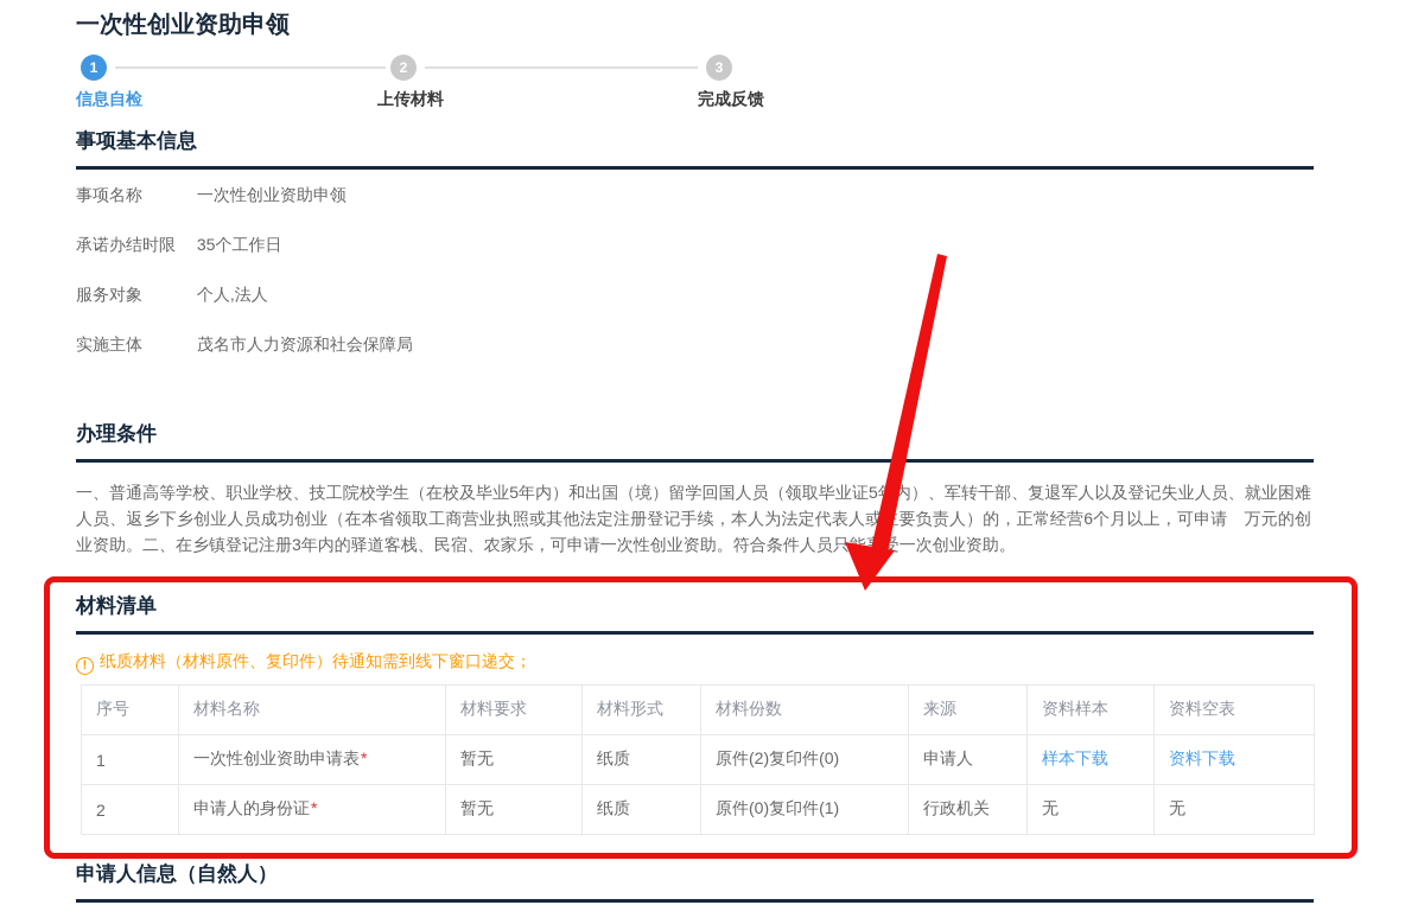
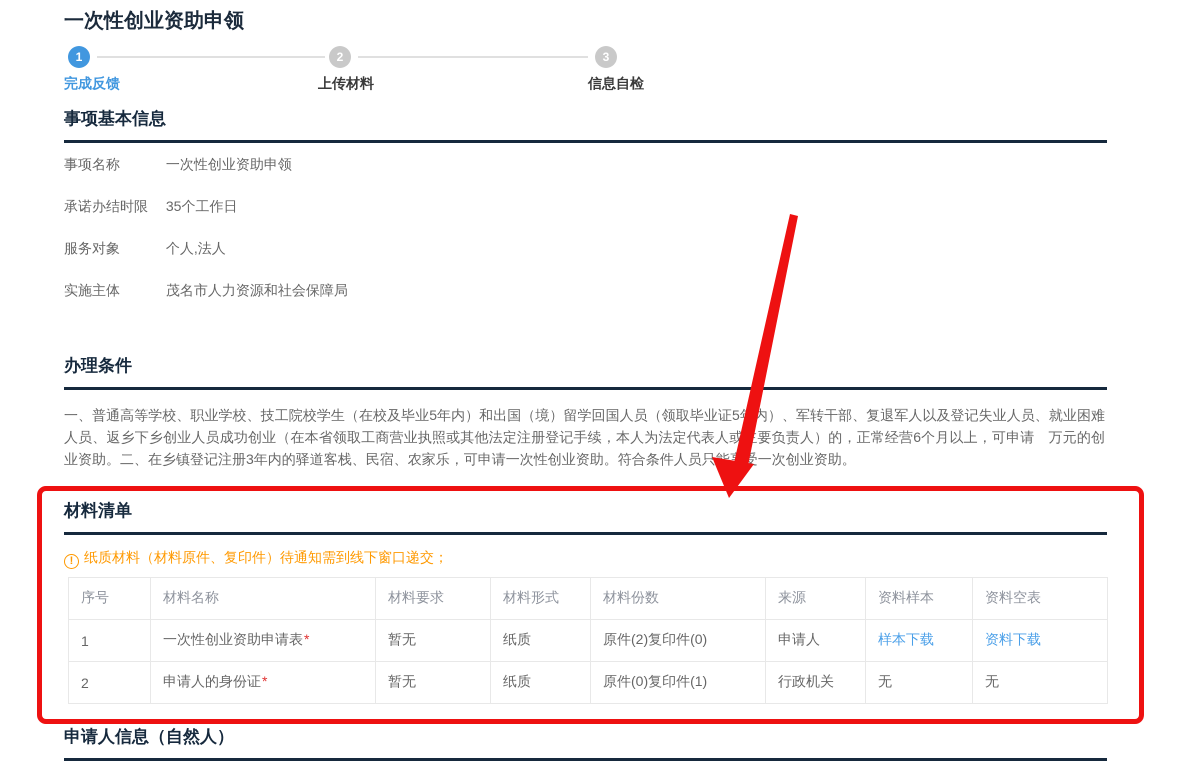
  一次性创业资助申领
  1
  2
  3
- 信息自检
+ 完成反馈
  上传材料
- 完成反馈
+ 信息自检
  事项基本信息
  事项名称 一次性创业资助申领
  承诺办结时限 35个工作日
  服务对象 个人,法人
  实施主体 茂名市人力资源和社会保障局
  办理条件
  一、普通高等学校、职业学校、技工院校学生（在校及毕业5年内）和出国（境）留学回国人员（领取毕业证5内）、军转干部、复退军人以及登记失业人员、就业困难人员、返乡下乡创业人员成功创业（在本省领取工商营业执照或其他法定注册登记手续，本人为法定代表人或要负责人）的，正常经营6个月以上，可申请 万元的创业资助。二、在乡镇登记注册3年内的驿道客栈、民宿、农家乐，可申请一次性创业资助。符合条件人员只受一次创业资助。
  材料清单
  ! 纸质材料（材料原件、复印件）待通知需到线下窗口递交；
  序号	材料名称	材料要求	材料形式	材料份数	来源	资料样本	资料空表
  1	一次性创业资助申请表*	暂无	纸质	原件(2)复印件(0)	申请人	样本下载	资料下载
  2	申请人的身份证*	暂无	纸质	原件(0)复印件(1)	行政机关	无	无
  申请人信息（自然人）
